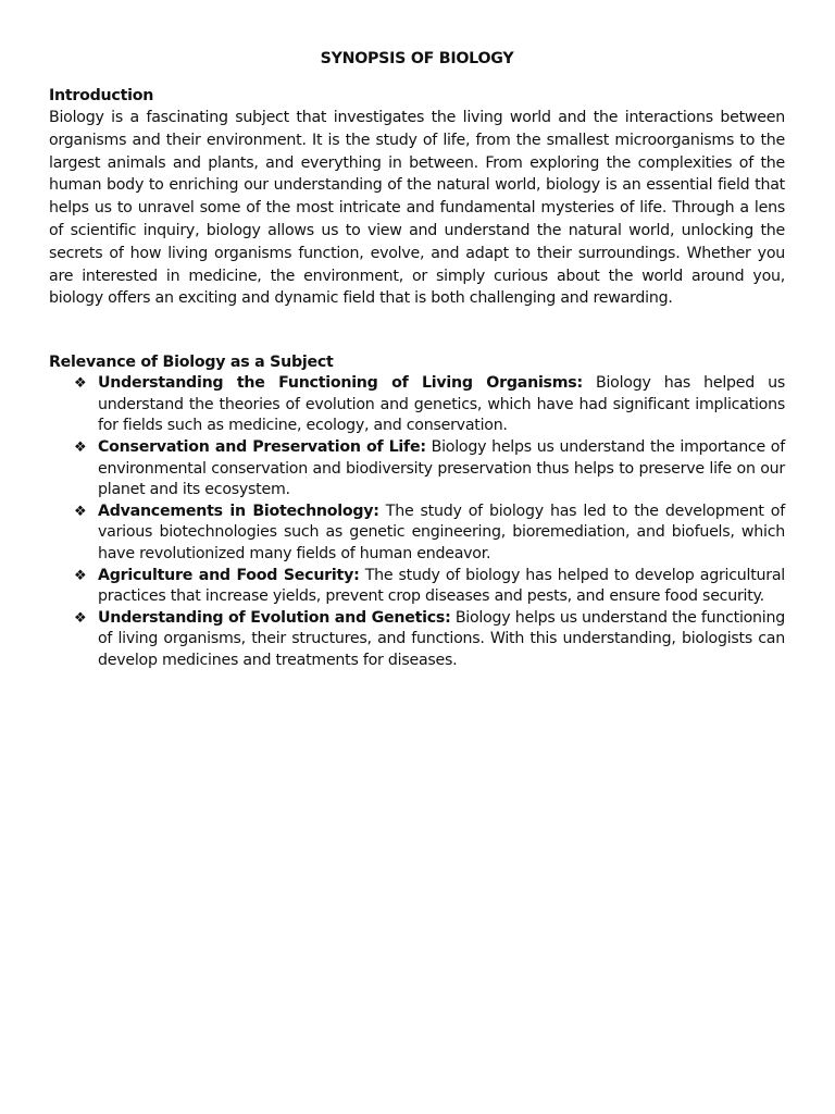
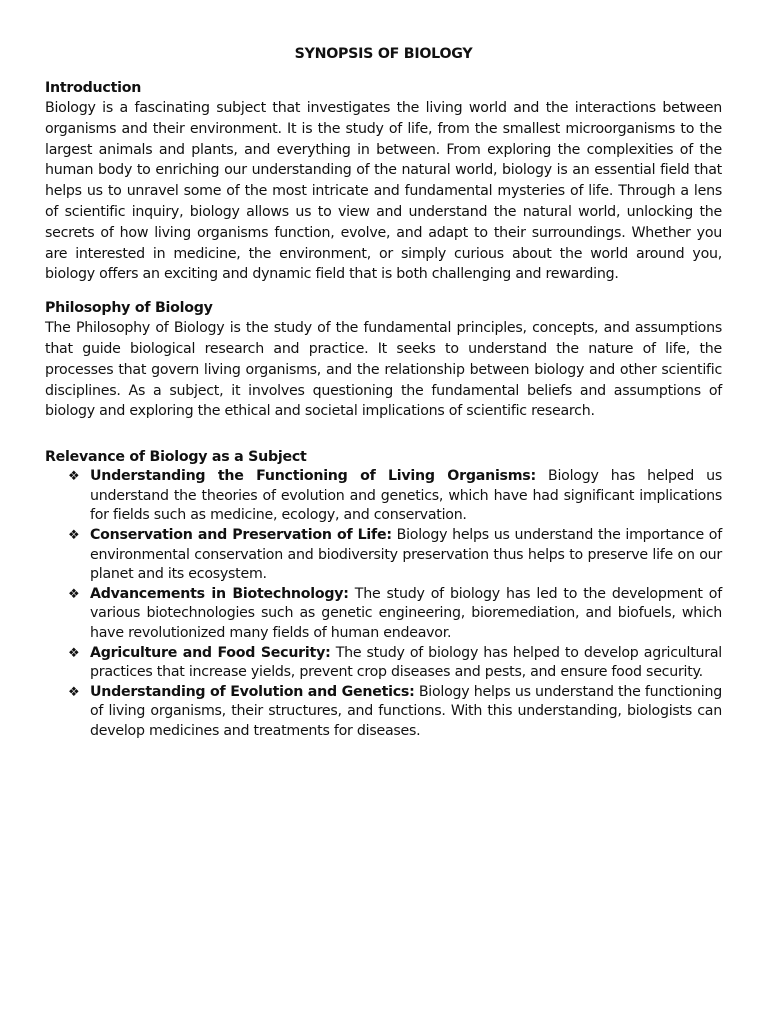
  SYNOPSIS OF BIOLOGY
  Introduction
  Biology is a fascinating subject that investigates the living world and the interactions between organisms and their environment. It is the study of life, from the smallest microorganisms to the largest animals and plants, and everything in between. From exploring the complexities of the human body to enriching our understanding of the natural world, biology is an essential field that helps us to unravel some of the most intricate and fundamental mysteries of life. Through a lens of scientific inquiry, biology allows us to view and understand the natural world, unlocking the secrets of how living organisms function, evolve, and adapt to their surroundings. Whether you are interested in medicine, the environment, or simply curious about the world around you, biology offers an exciting and dynamic field that is both challenging and rewarding.
+ Philosophy of Biology
+ The Philosophy of Biology is the study of the fundamental principles, concepts, and assumptions that guide biological research and practice. It seeks to understand the nature of life, the processes that govern living organisms, and the relationship between biology and other scientific disciplines. As a subject, it involves questioning the fundamental beliefs and assumptions of biology and exploring the ethical and societal implications of scientific research.
  Relevance of Biology as a Subject
  ❖
  Understanding the Functioning of Living Organisms: Biology has helped us understand the theories of evolution and genetics, which have had significant implications for fields such as medicine, ecology, and conservation.
  ❖
  Conservation and Preservation of Life: Biology helps us understand the importance of environmental conservation and biodiversity preservation thus helps to preserve life on our planet and its ecosystem.
  ❖
  Advancements in Biotechnology: The study of biology has led to the development of various biotechnologies such as genetic engineering, bioremediation, and biofuels, which have revolutionized many fields of human endeavor.
  ❖
  Agriculture and Food Security: The study of biology has helped to develop agricultural practices that increase yields, prevent crop diseases and pests, and ensure food security.
  ❖
  Understanding of Evolution and Genetics: Biology helps us understand the functioning of living organisms, their structures, and functions. With this understanding, biologists can develop medicines and treatments for diseases.
